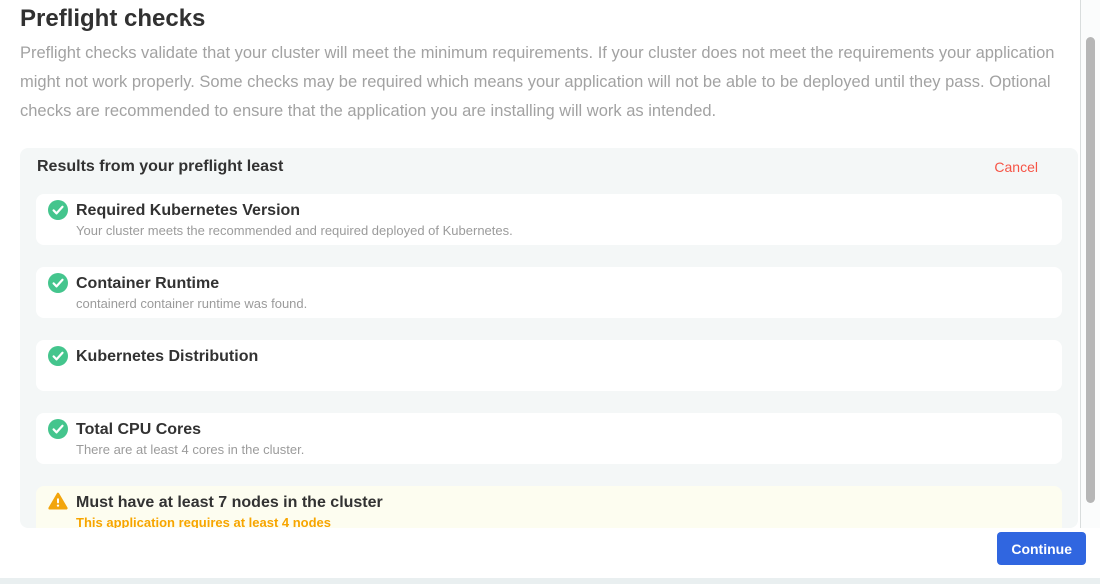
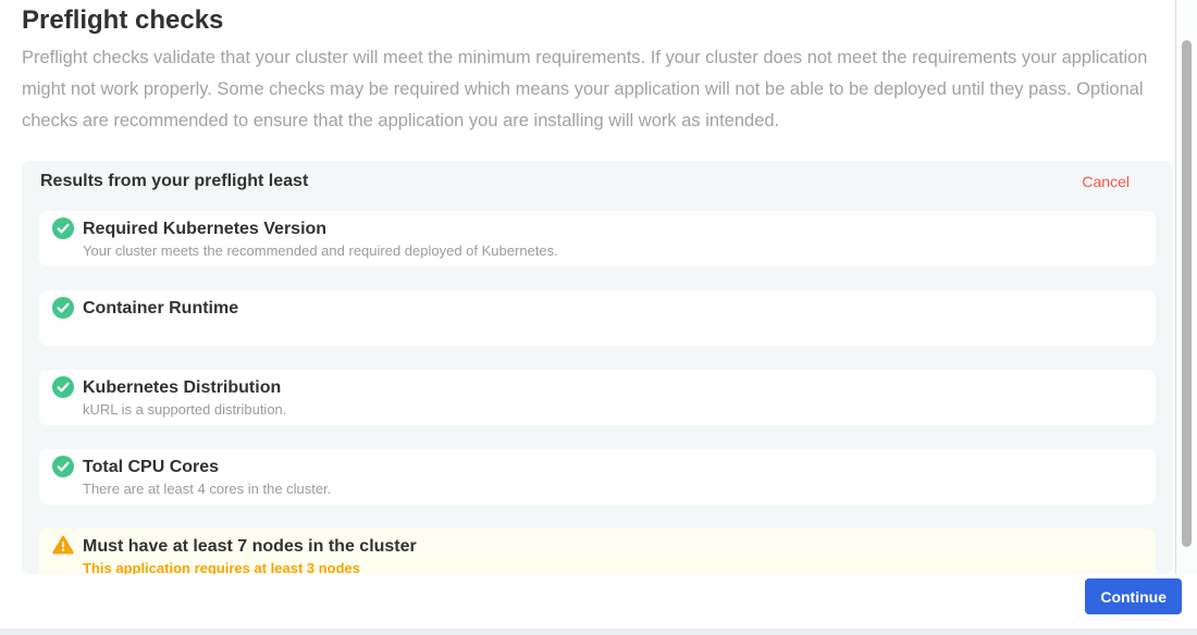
  Preflight checks
  Preflight checks validate that your cluster will meet the minimum requirements. If your cluster does not meet the requirements your application might not work properly. Some checks may be required which means your application will not be able to be deployed until they pass. Optional checks are recommended to ensure that the application you are installing will work as intended.
  Results from your preflight least
  Cancel
  Required Kubernetes Version
  Your cluster meets the recommended and required deployed of Kubernetes.
  Container Runtime
- containerd container runtime was found.
  Kubernetes Distribution
+ kURL is a supported distribution.
  Total CPU Cores
  There are at least 4 cores in the cluster.
  Must have at least 7 nodes in the cluster
- This application requires at least 4 nodes
+ This application requires at least 3 nodes
  Continue
